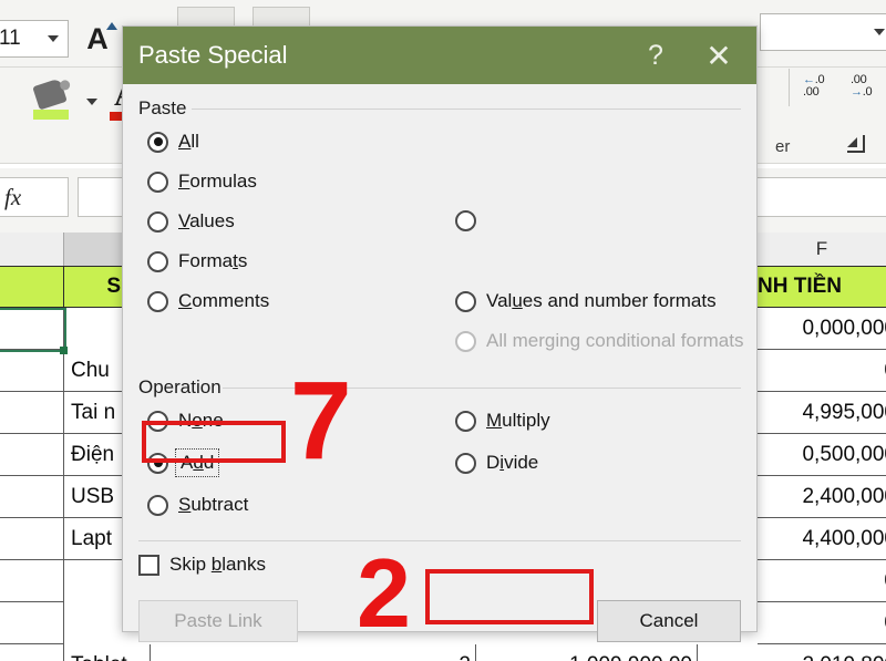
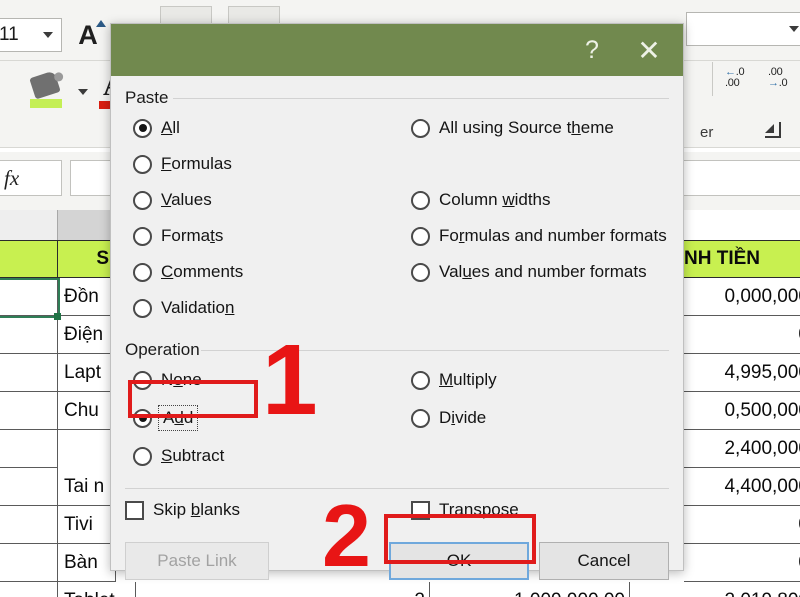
  11
  A
  ←.0
  .00
  .00
  →.0
  er
  fx
- F
  S
  NH TIỀN
+ Đồn
- Chu
+ Điện
- Tai n
+ Lapt
- Điện
+ Chu
- USB
- Lapt
+ Tai n
+ Tivi
+ Bàn
  0,000,00
  4,995,00
  0,500,00
  2,400,00
  4,400,00
- Paste Special
  ?
  ✕
  Paste
  All
  Formulas
  Values
  Formats
  Comments
+ Validation
+ All using Source theme
+ Column widths
+ Formulas and number formats
  Values and number formats
- All merging conditional formats
  Operation
  None
  Add
  Subtract
  Multiply
  Divide
  Skip blanks
+ Transpose
  Paste Link
+ OK
  Cancel
- 7
+ 1
  2
